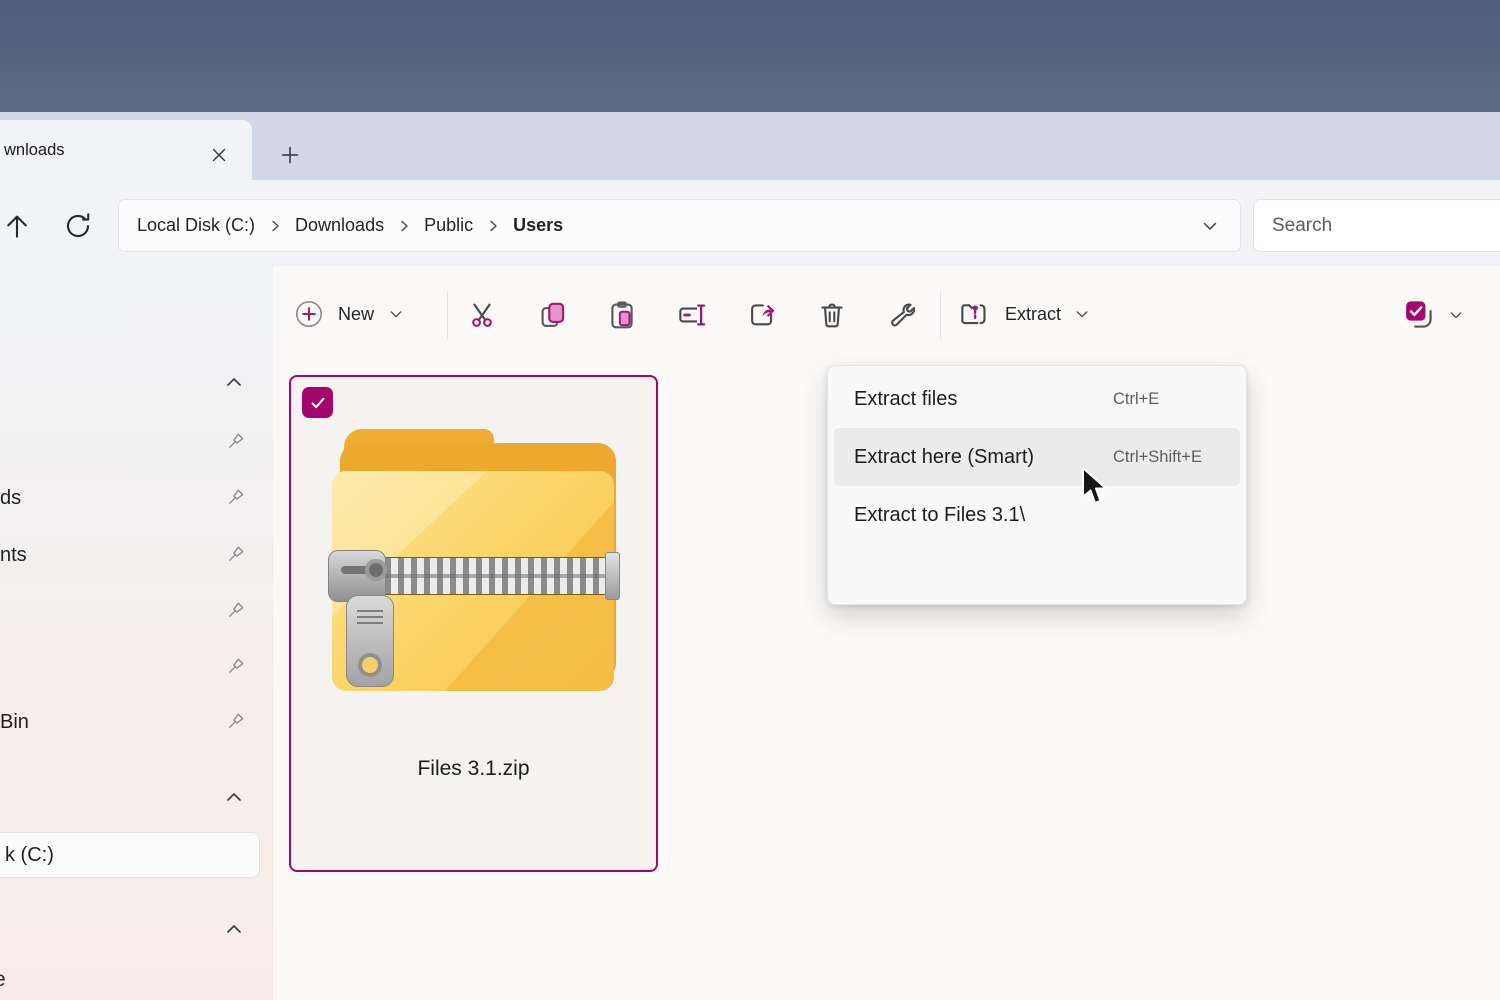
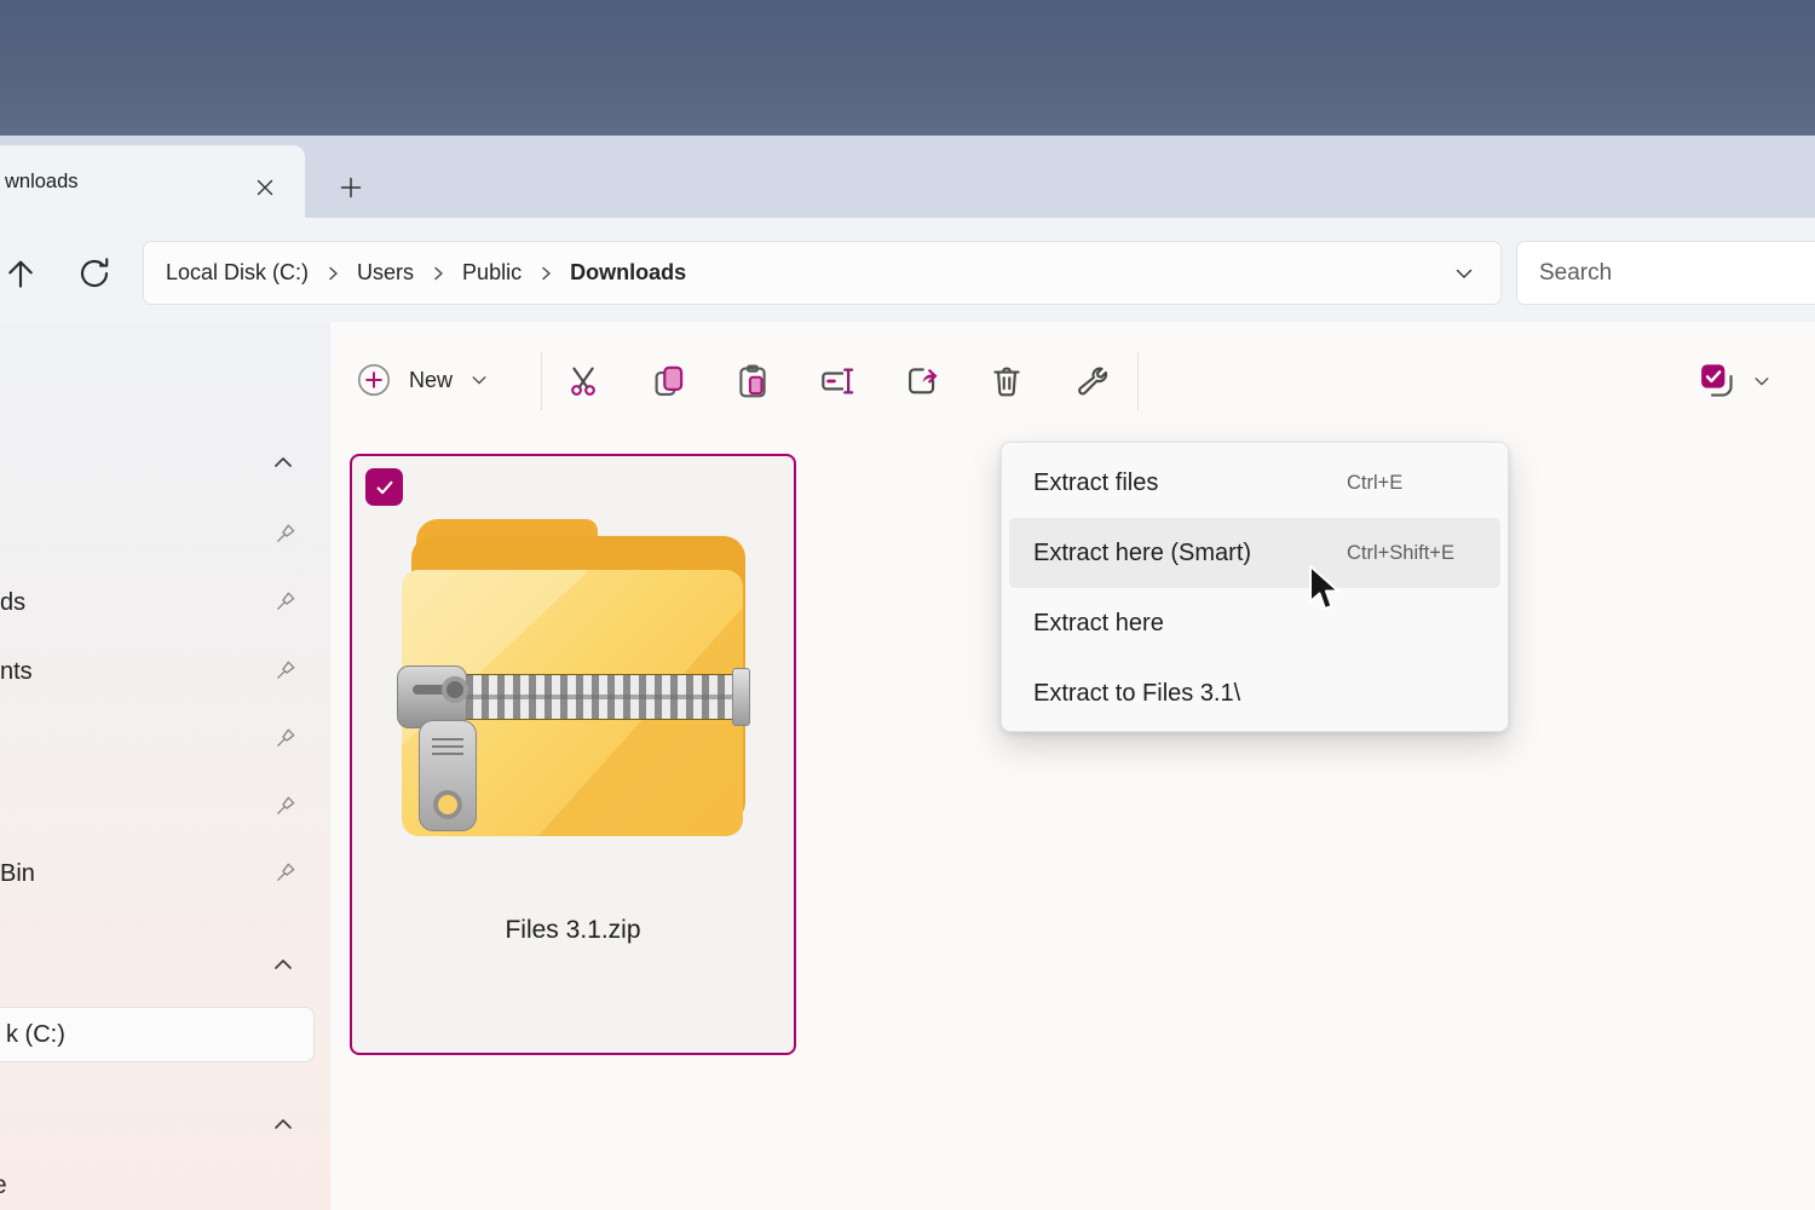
  wnloads
  Local Disk (C:)
- Downloads
+ Users
  Public
- Users
+ Downloads
  Search
  ds
  nts
  Bin
  k (C:)
  New
- Extract
  Files 3.1.zip
  Extract files
  Ctrl+E
  Extract here (Smart)
  Ctrl+Shift+E
+ Extract here
  Extract to Files 3.1\
